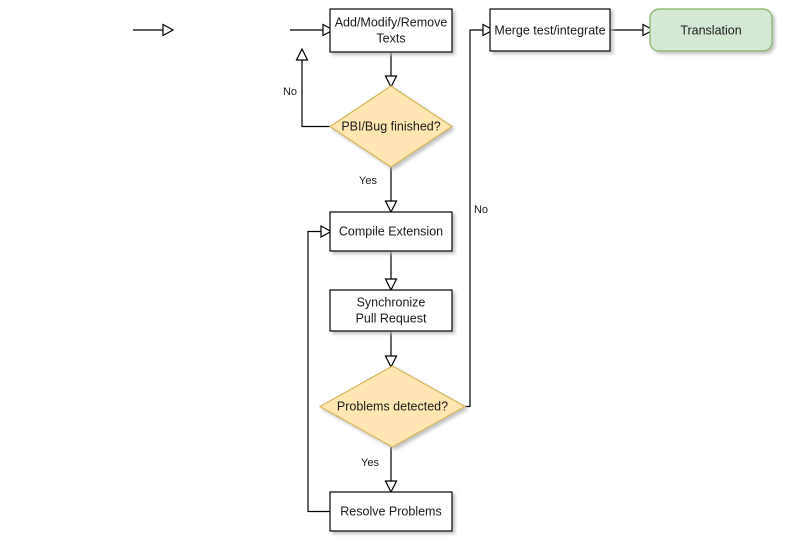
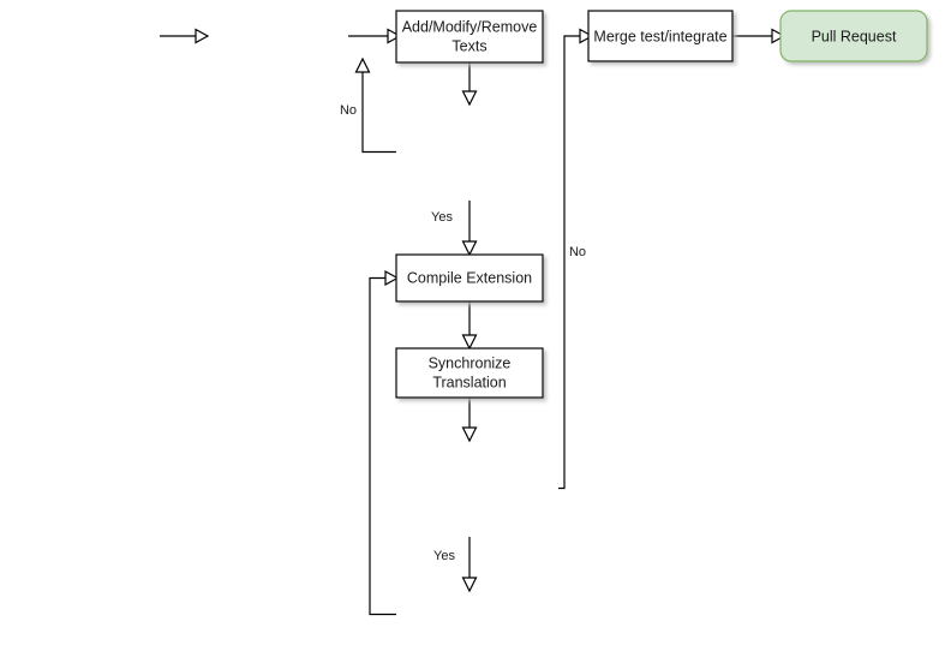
  Add/Modify/Remove
  Texts
  Merge test/integrate
- Translation
+ Pull Request
- PBI/Bug finished?
  Compile Extension
  Synchronize
- Pull Request
+ Translation
- Problems detected?
- Resolve Problems
  No
  Yes
  No
  Yes
